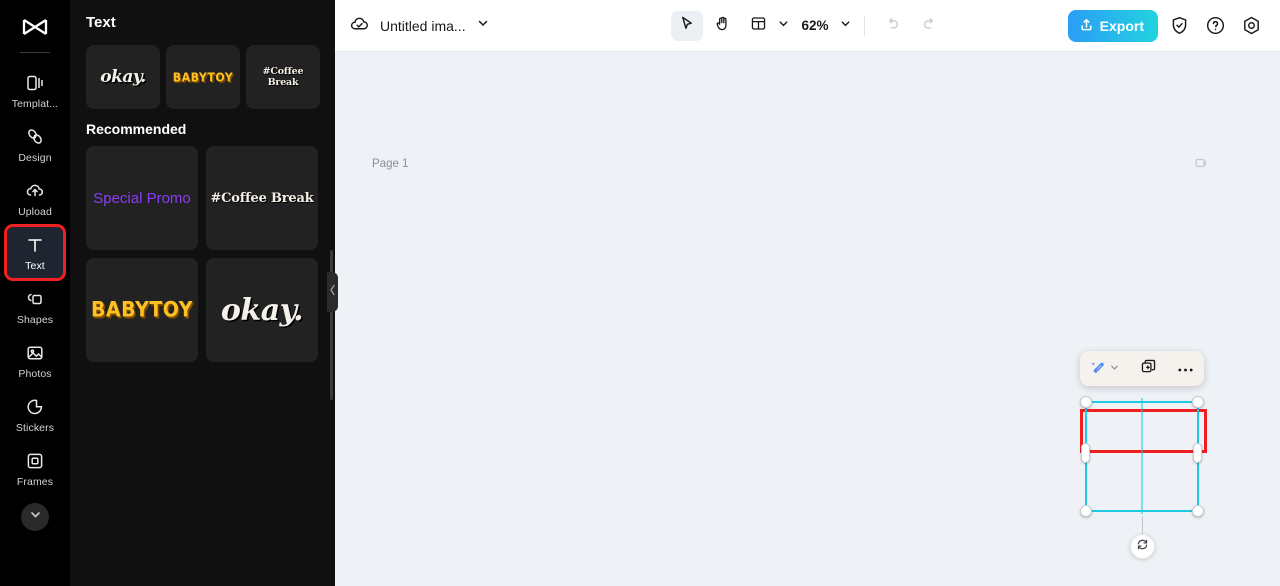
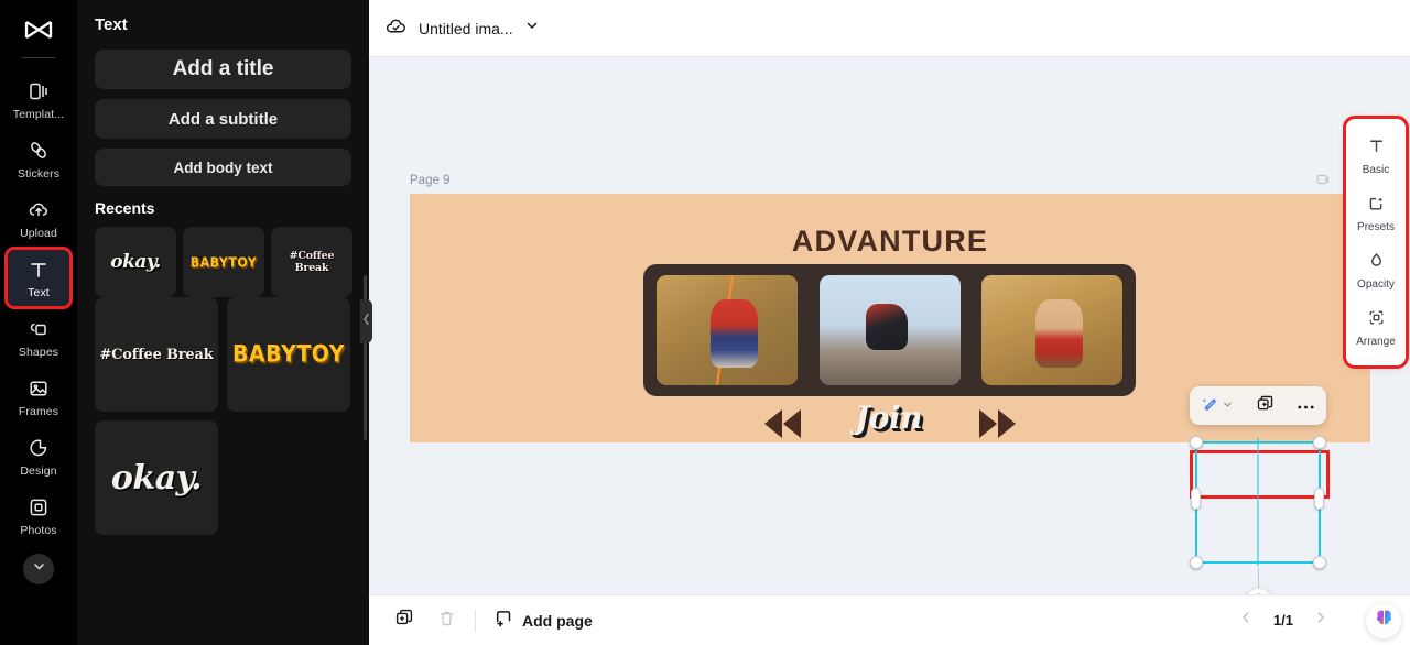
  Templat...
- Design
+ Stickers
  Upload
  Text
  Shapes
- Photos
+ Frames
- Stickers
+ Design
- Frames
+ Photos
  Text
+ Add a title
+ Add a subtitle
+ Add body text
+ Recents
  okay.
  BABYTOY
  #Coffee Break
- Recommended
- Special Promo
  #Coffee Break
  BABYTOY
  okay.
  Untitled ima...
- 62%
- Export
- Page 1
+ Page 9
+ ADVANTURE
+ Join
+ Basic
+ Presets
+ Opacity
+ Arrange
+ Add page
+ 1/1
